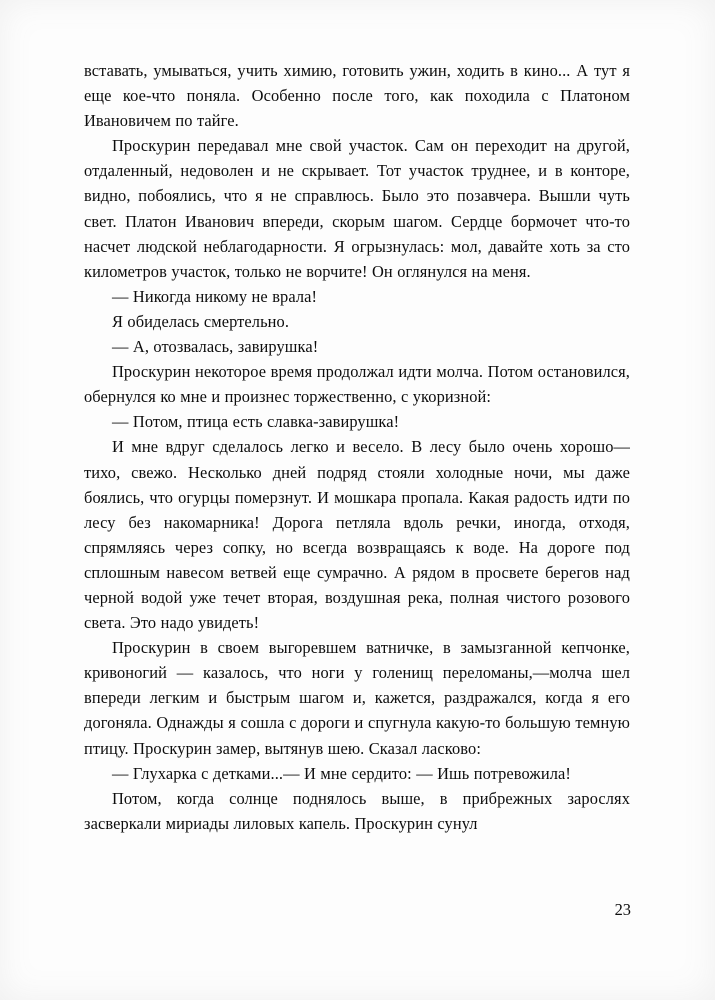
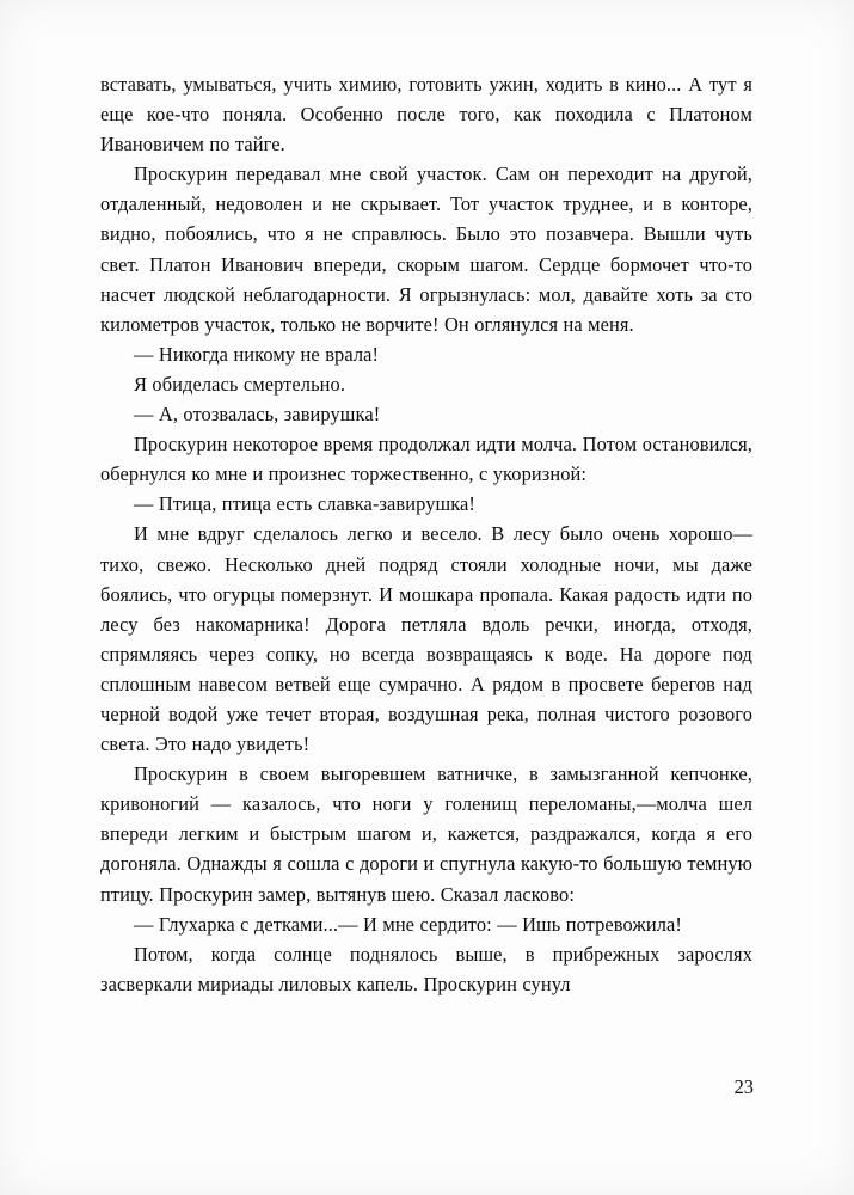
  вставать, умываться, учить химию, готовить ужин, ходить в кино... А тут я еще кое-что поняла. Особенно после того, как походила с Платоном Ивановичем по тайге.
  Проскурин передавал мне свой участок. Сам он переходит на другой, отдаленный, недоволен и не скрывает. Тот участок труднее, и в конторе, видно, побоялись, что я не справлюсь. Было это позавчера. Вышли чуть свет. Платон Иванович впереди, скорым шагом. Сердце бормочет что-то насчет людской неблагодарности. Я огрызнулась: мол, давайте хоть за сто километров участок, только не ворчите! Он оглянулся на меня.
  — Никогда никому не врала!
  Я обиделась смертельно.
  — А, отозвалась, завирушка!
  Проскурин некоторое время продолжал идти молча. Потом остановился, обернулся ко мне и произнес торжественно, с укоризной:
- — Потом, птица есть славка-завирушка!
+ — Птица, птица есть славка-завирушка!
  И мне вдруг сделалось легко и весело. В лесу было очень хорошо—тихо, свежо. Несколько дней подряд стояли холодные ночи, мы даже боялись, что огурцы померзнут. И мошкара пропала. Какая радость идти по лесу без накомарника! Дорога петляла вдоль речки, иногда, отходя, спрямляясь через сопку, но всегда возвращаясь к воде. На дороге под сплошным навесом ветвей еще сумрачно. А рядом в просвете берегов над черной водой уже течет вторая, воздушная река, полная чистого розового света. Это надо увидеть!
  Проскурин в своем выгоревшем ватничке, в замызганной кепчонке, кривоногий — казалось, что ноги у голенищ переломаны,—молча шел впереди легким и быстрым шагом и, кажется, раздражался, когда я его догоняла. Однажды я сошла с дороги и спугнула какую-то большую темную птицу. Проскурин замер, вытянув шею. Сказал ласково:
  — Глухарка с детками...— И мне сердито: — Ишь потревожила!
  Потом, когда солнце поднялось выше, в прибрежных зарослях засверкали мириады лиловых капель. Проскурин сунул
  23
